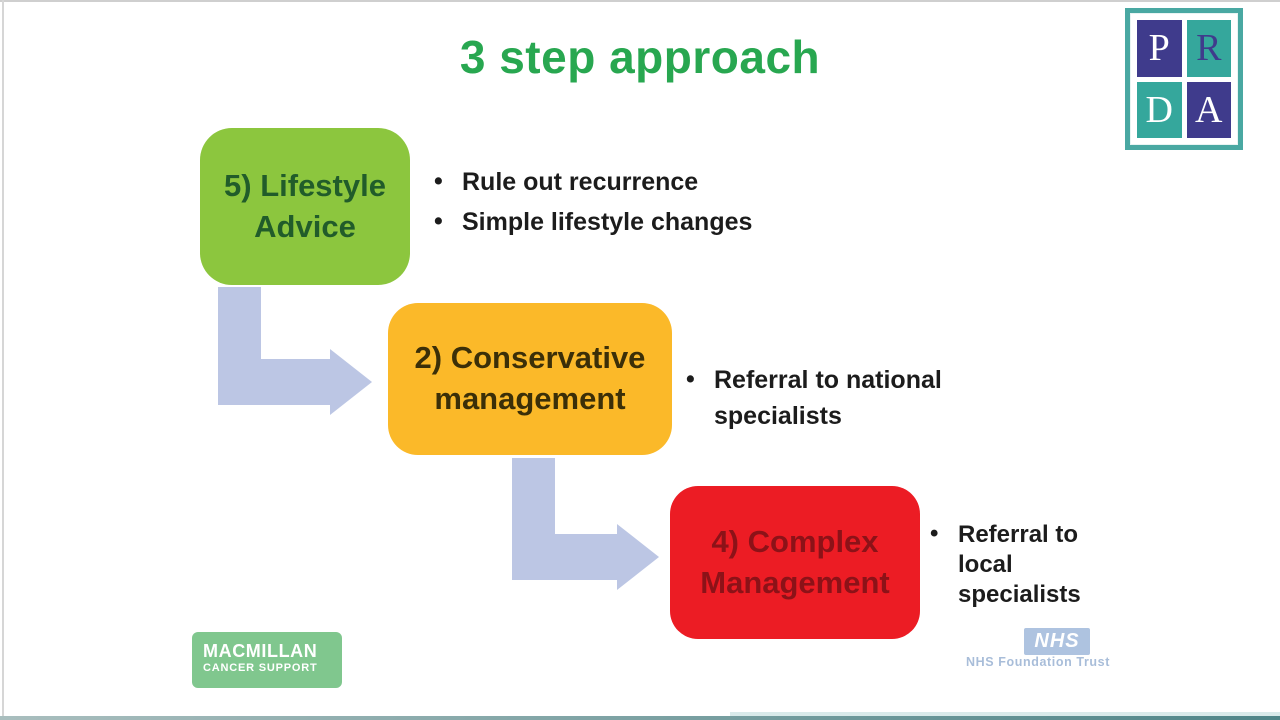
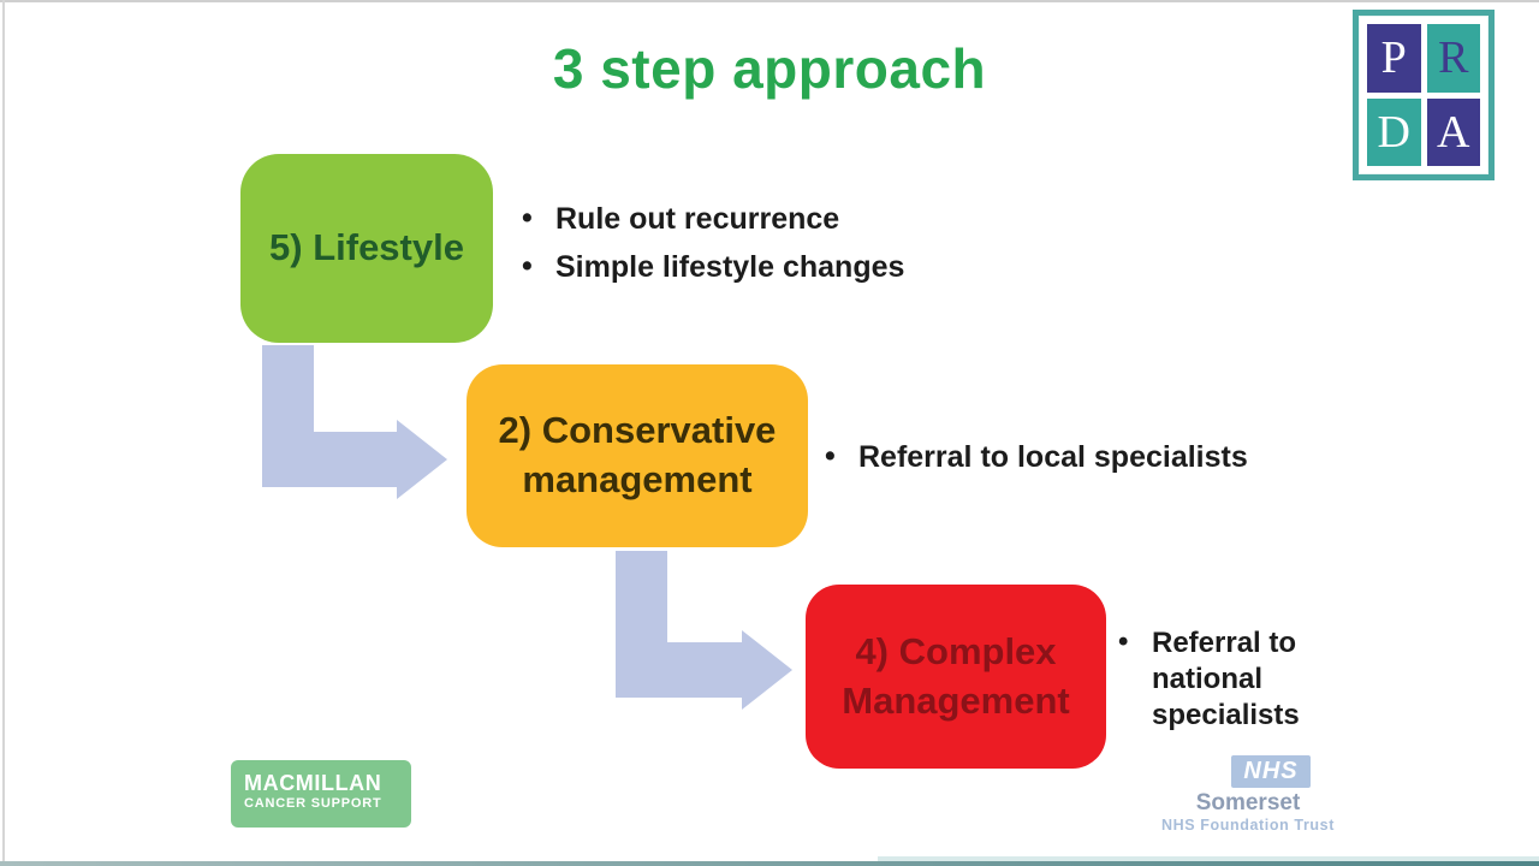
  3 step approach
  P
  R
  D
  A
  5) Lifestyle
- Advice
  Rule out recurrence
  Simple lifestyle changes
  2) Conservative
  management
- Referral to national specialists
+ Referral to local specialists
  4) Complex
  Management
- Referral to local specialists
+ Referral to national specialists
  MACMILLAN
  CANCER SUPPORT
  NHS
+ Somerset
  NHS Foundation Trust
